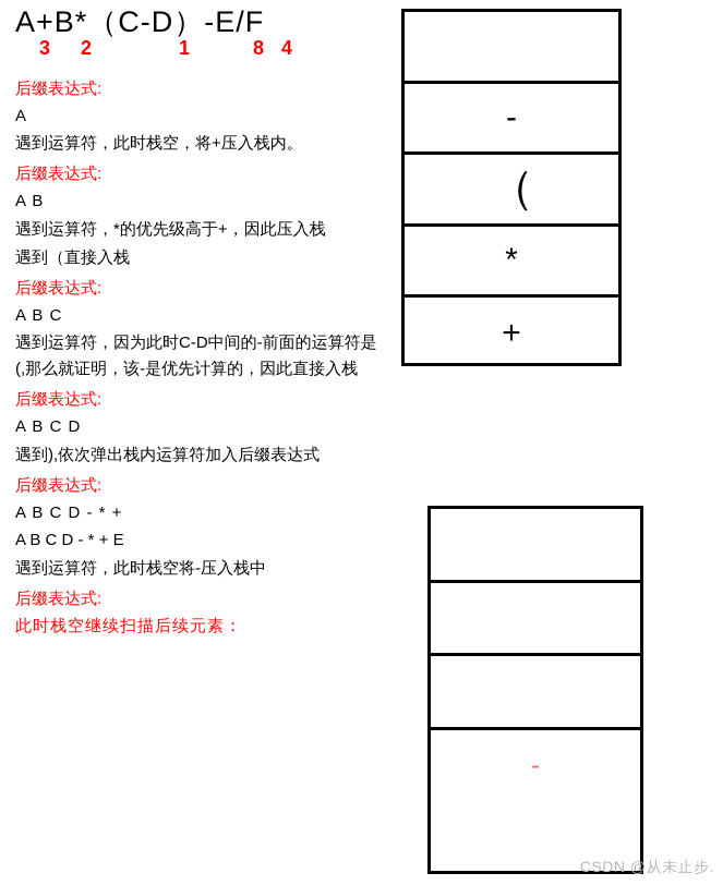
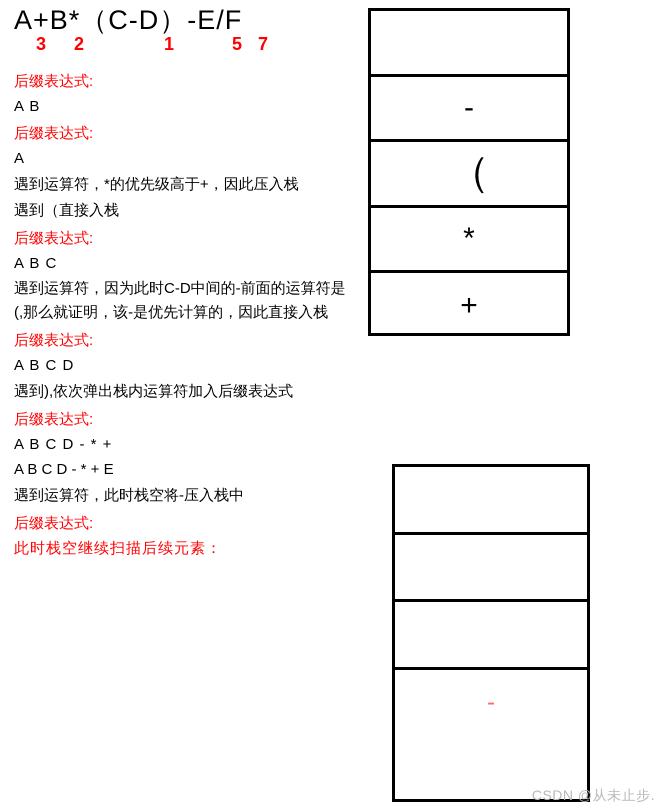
  A+B*（C-D）-E/F
  3
  2
  1
- 8
+ 5
- 4
+ 7
  后缀表达式:
- A
+ A B
- 遇到运算符，此时栈空，将+压入栈内。
  后缀表达式:
- A B
+ A
  遇到运算符，*的优先级高于+，因此压入栈
  遇到（直接入栈
  后缀表达式:
  A B C
  遇到运算符，因为此时C-D中间的-前面的运算符是(,那么就证明，该-是优先计算的，因此直接入栈
  后缀表达式:
  A B C D
  遇到),依次弹出栈内运算符加入后缀表达式
  后缀表达式:
  A B C D - * +
  A B C D - * + E
  遇到运算符，此时栈空将-压入栈中
  后缀表达式:
  此时栈空继续扫描后续元素：
  -
  （
  *
  +
  -
  CSDN @从未止步.
